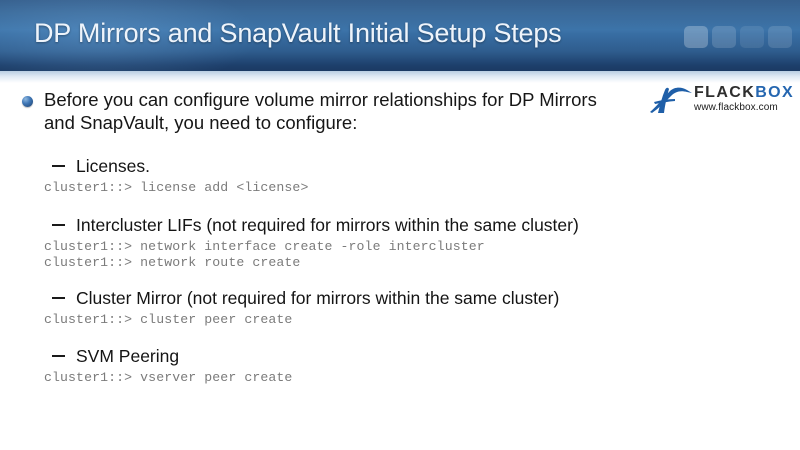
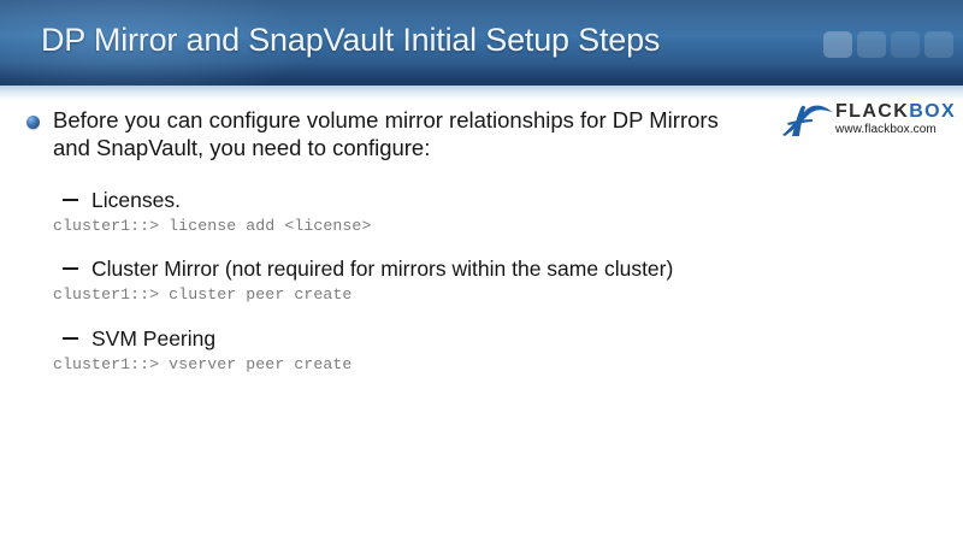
- DP Mirrors and SnapVault Initial Setup Steps
+ DP Mirror and SnapVault Initial Setup Steps
  FLACKBOX
  www.flackbox.com
  Before you can configure volume mirror relationships for DP Mirrors and SnapVault, you need to configure:
  Licenses.
  cluster1::> license add <license>
- Intercluster LIFs (not required for mirrors within the same cluster)
- cluster1::> network interface create -role intercluster
- cluster1::> network route create
  Cluster Mirror (not required for mirrors within the same cluster)
  cluster1::> cluster peer create
  SVM Peering
  cluster1::> vserver peer create
